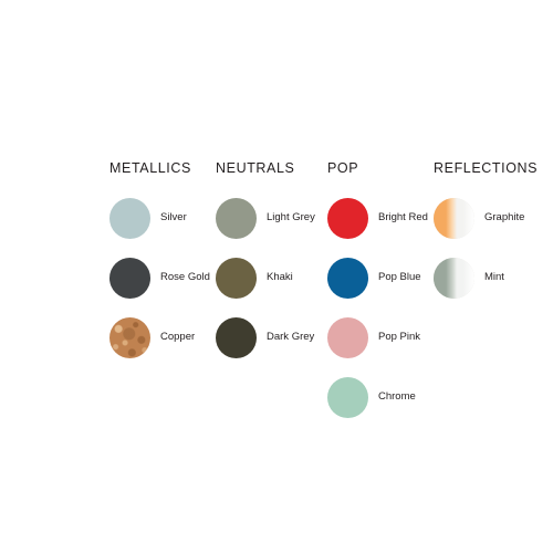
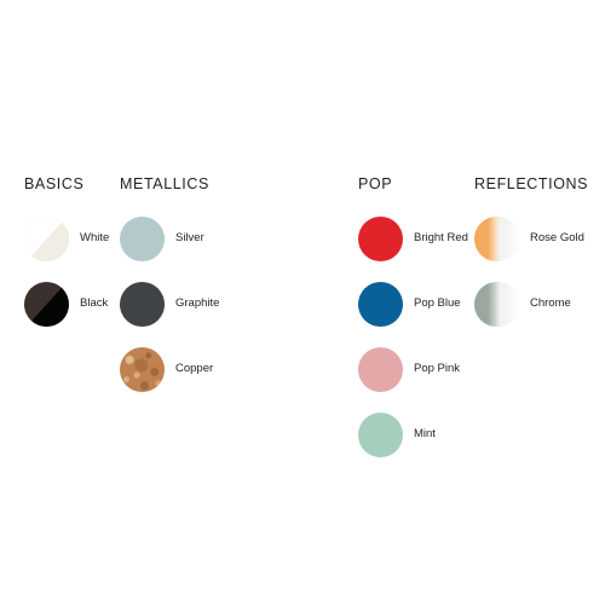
+ BASICS
+ White
+ Black
  METALLICS
  Silver
- Rose Gold
+ Graphite
  Copper
- NEUTRALS
- Light Grey
- Khaki
- Dark Grey
  POP
  Bright Red
  Pop Blue
  Pop Pink
- Chrome
+ Mint
  REFLECTIONS
- Graphite
+ Rose Gold
- Mint
+ Chrome
